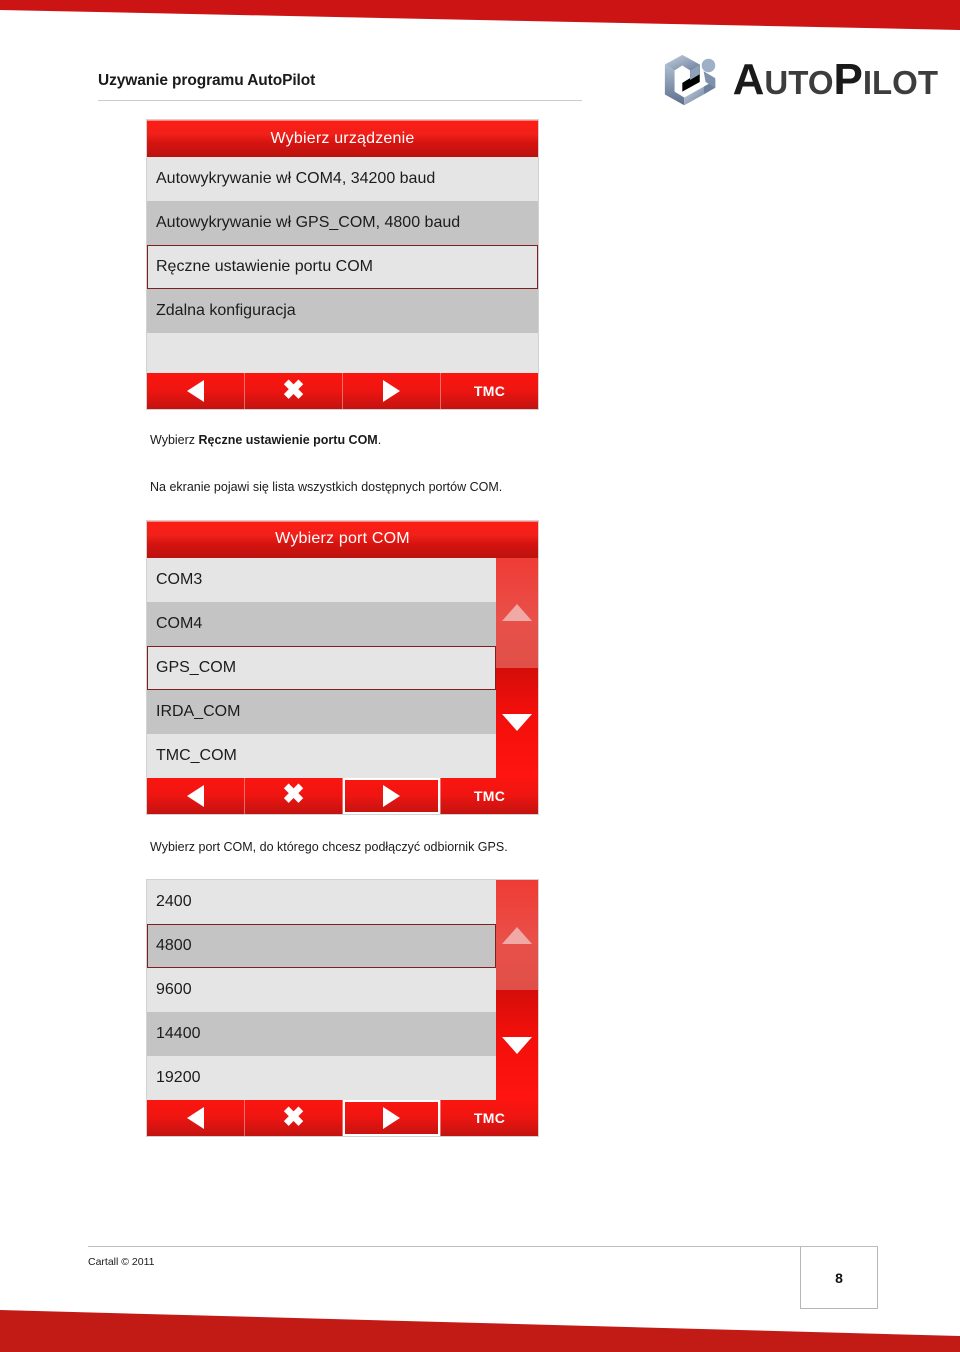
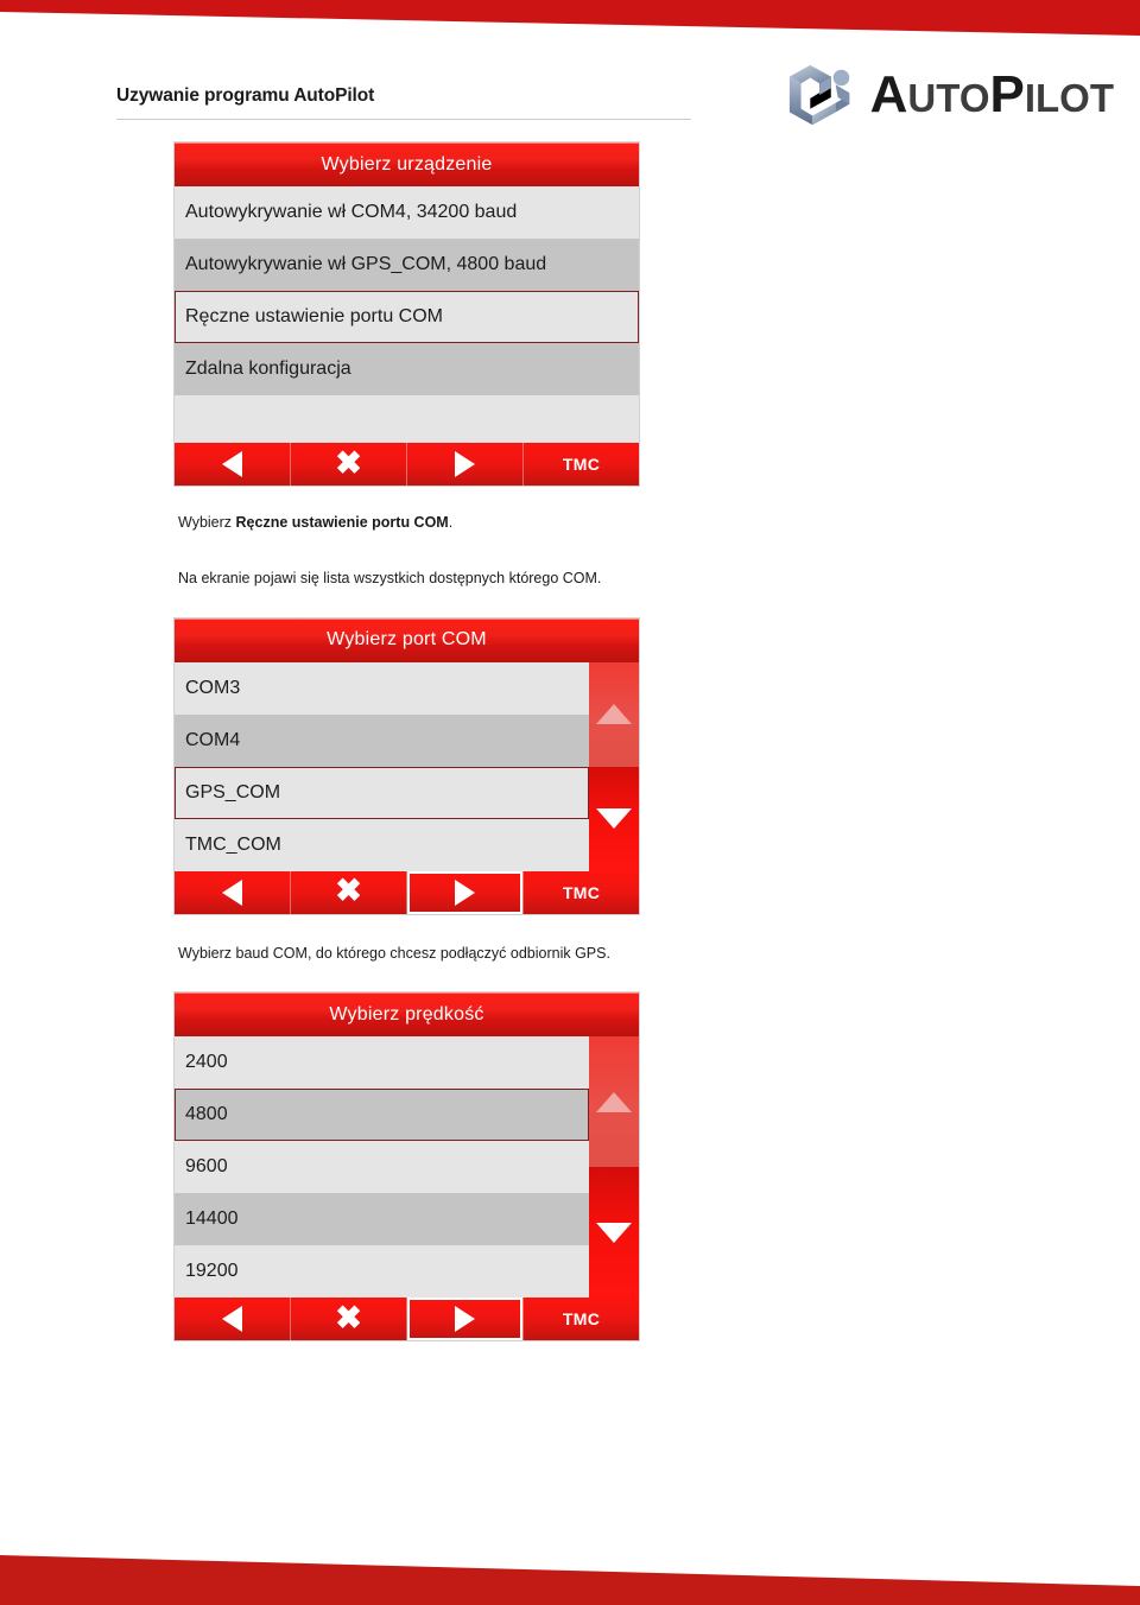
  Uzywanie programu AutoPilot
  AUTOPILOT
  Wybierz urządzenie
  Autowykrywanie wł COM4, 34200 baud
  Autowykrywanie wł GPS_COM, 4800 baud
  Ręczne ustawienie portu COM
  Zdalna konfiguracja
  ✖
  TMC
  Wybierz Ręczne ustawienie portu COM.
- Na ekranie pojawi się lista wszystkich dostępnych portów COM.
+ Na ekranie pojawi się lista wszystkich dostępnych którego COM.
  Wybierz port COM
  COM3
  COM4
  GPS_COM
- IRDA_COM
  TMC_COM
  ✖
  TMC
- Wybierz port COM, do którego chcesz podłączyć odbiornik GPS.
+ Wybierz baud COM, do którego chcesz podłączyć odbiornik GPS.
+ Wybierz prędkość
  2400
  4800
  9600
  14400
  19200
  ✖
  TMC
- Cartall © 2011
- 8
